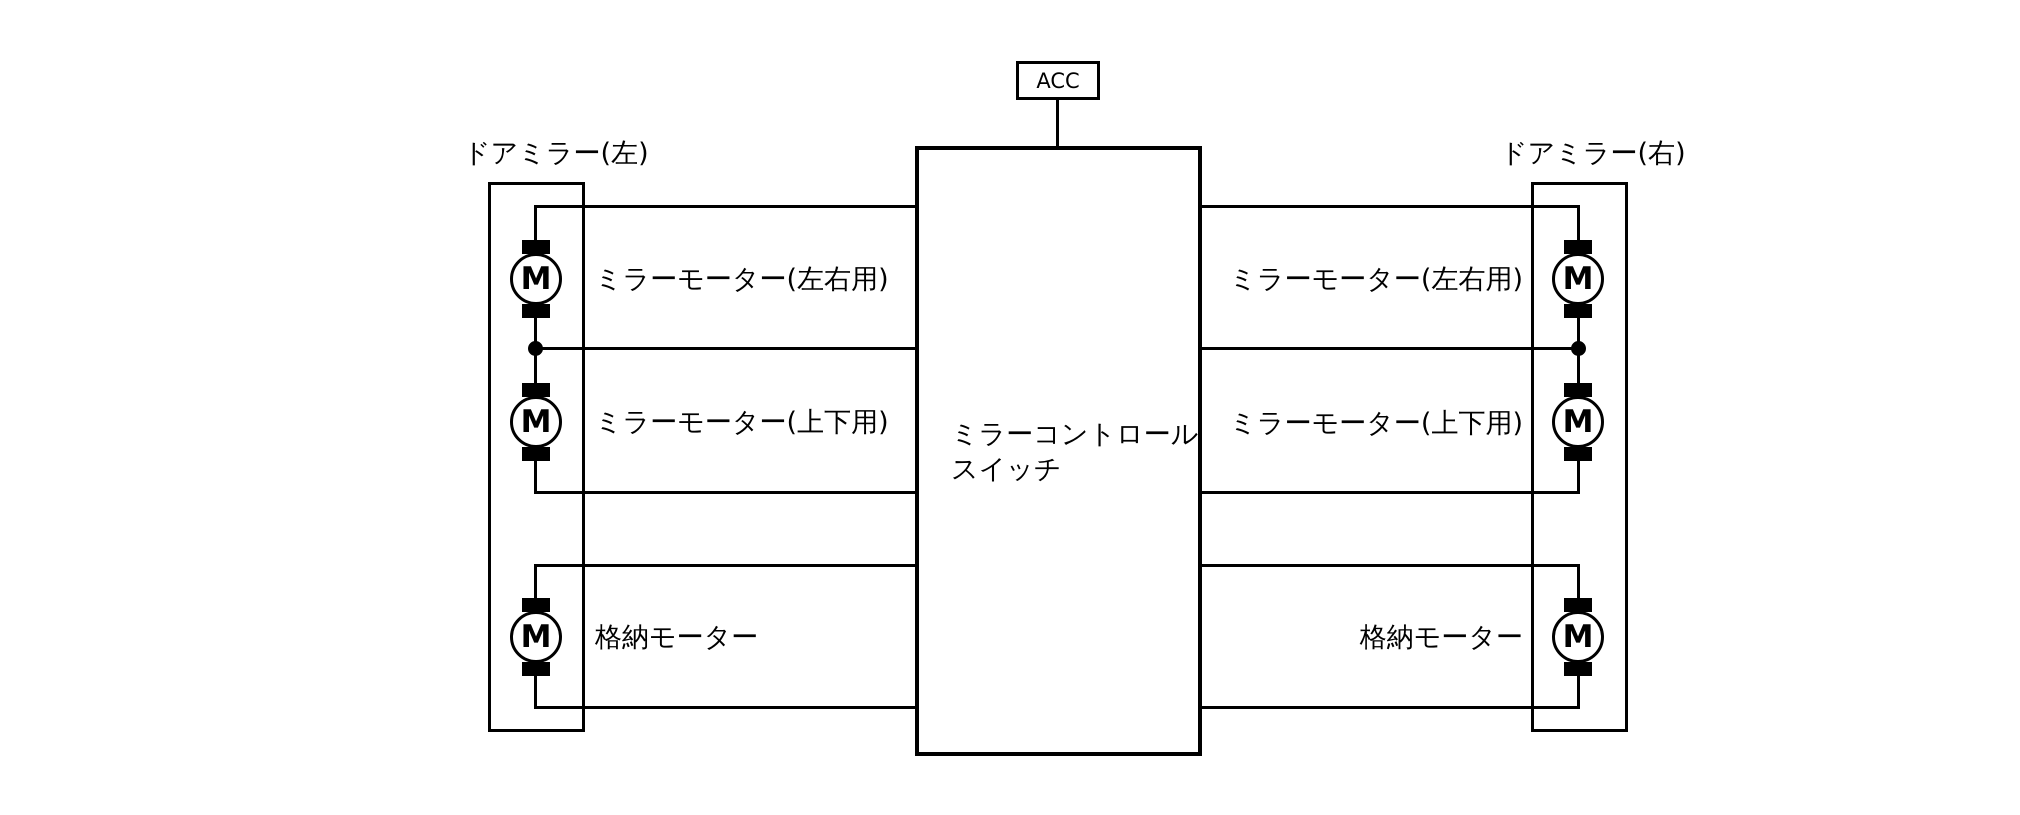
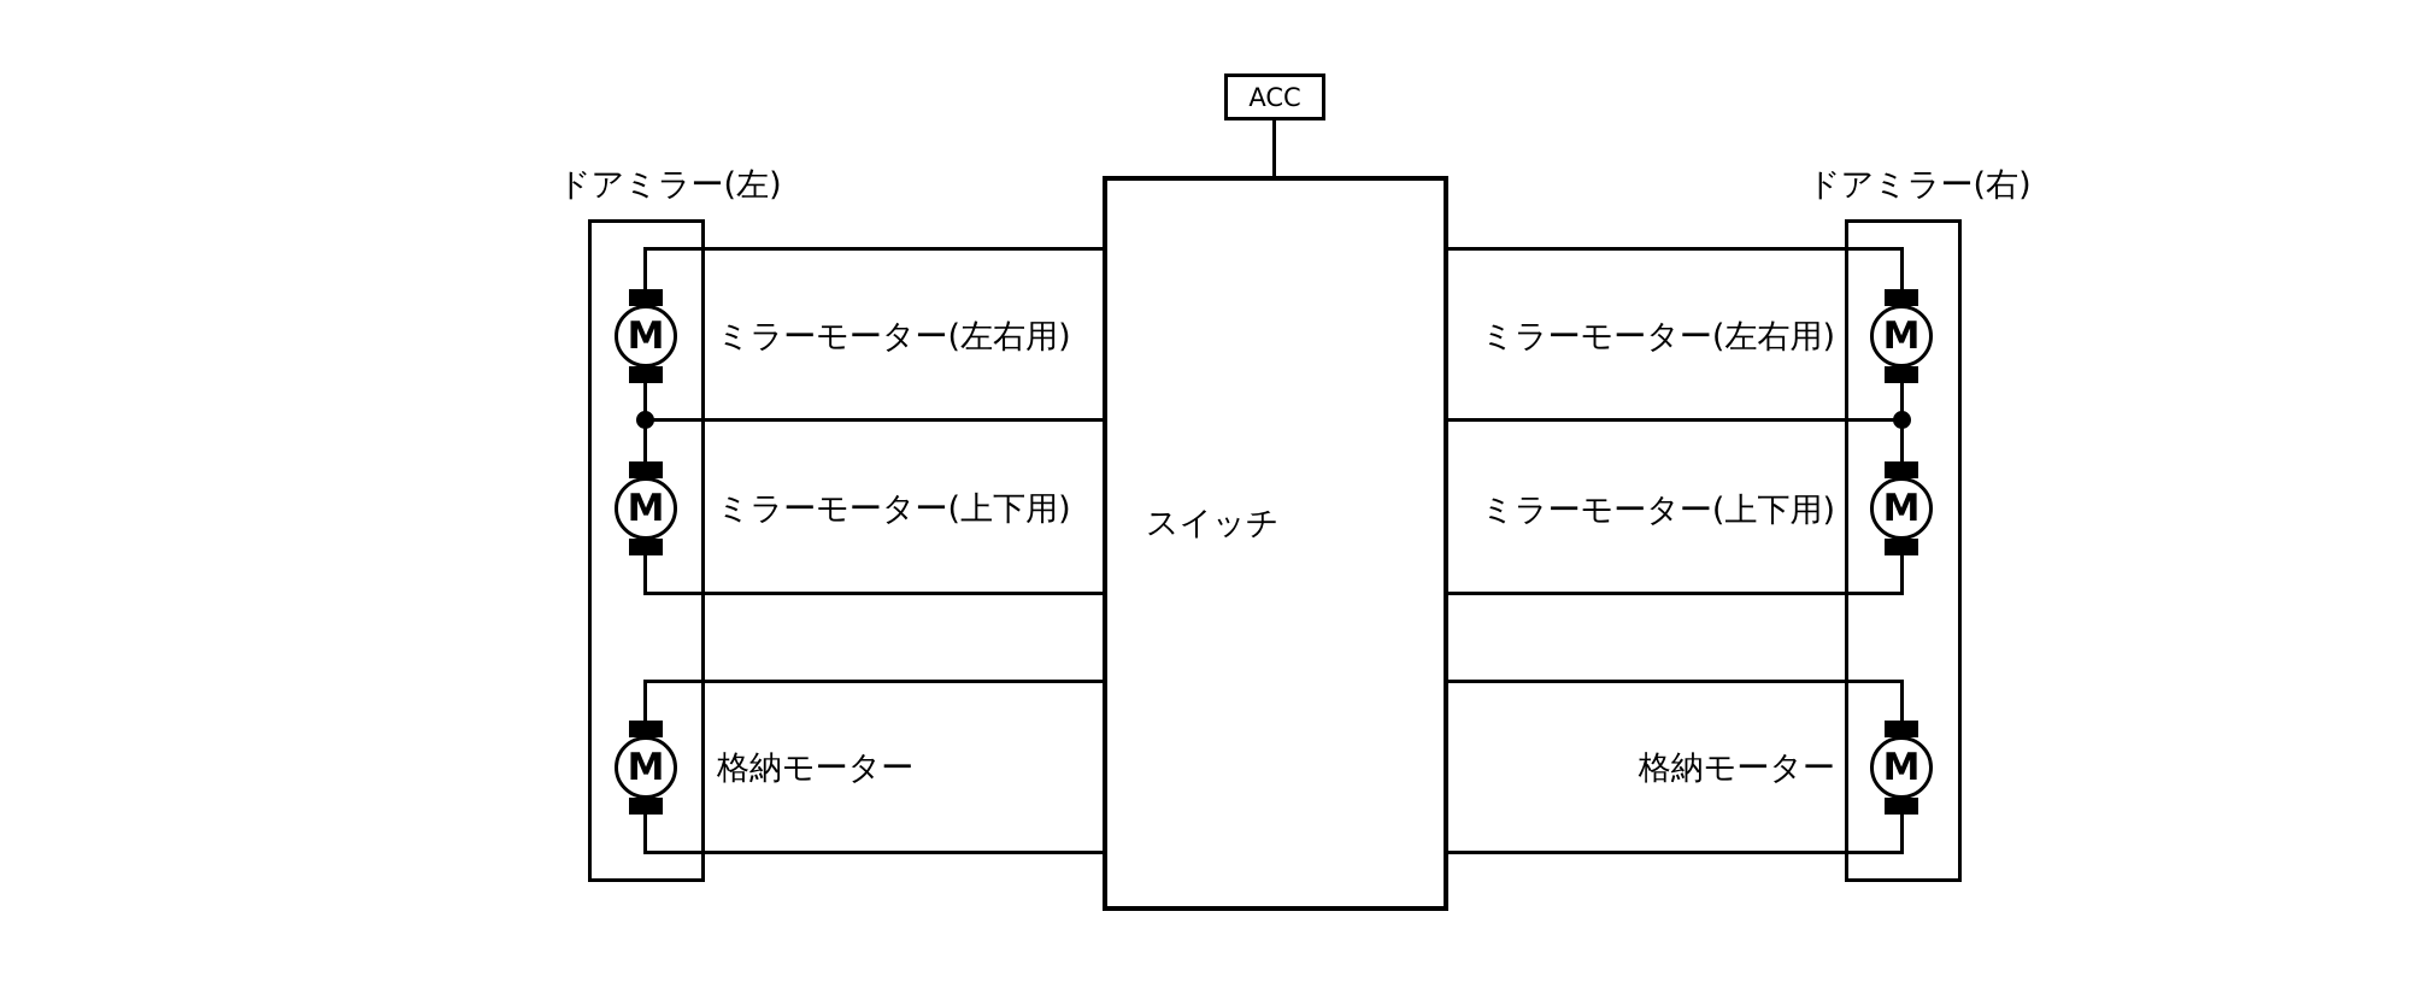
  ACC
- ミラーコントロール
  スイッチ
  ドアミラー(左)
  ドアミラー(右)
  M
  M
  M
  M
  M
  M
  ミラーモーター(左右用)
  ミラーモーター(上下用)
  格納モーター
  ミラーモーター(左右用)
  ミラーモーター(上下用)
  格納モーター
